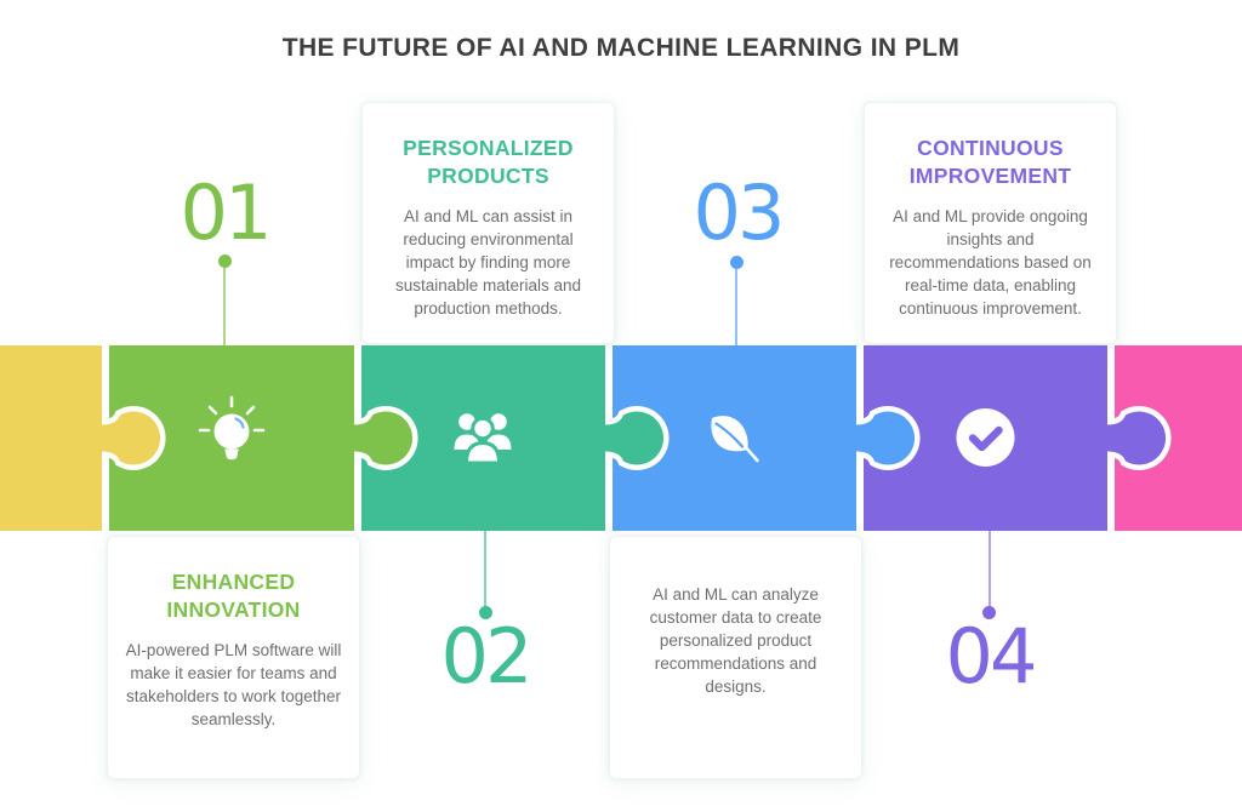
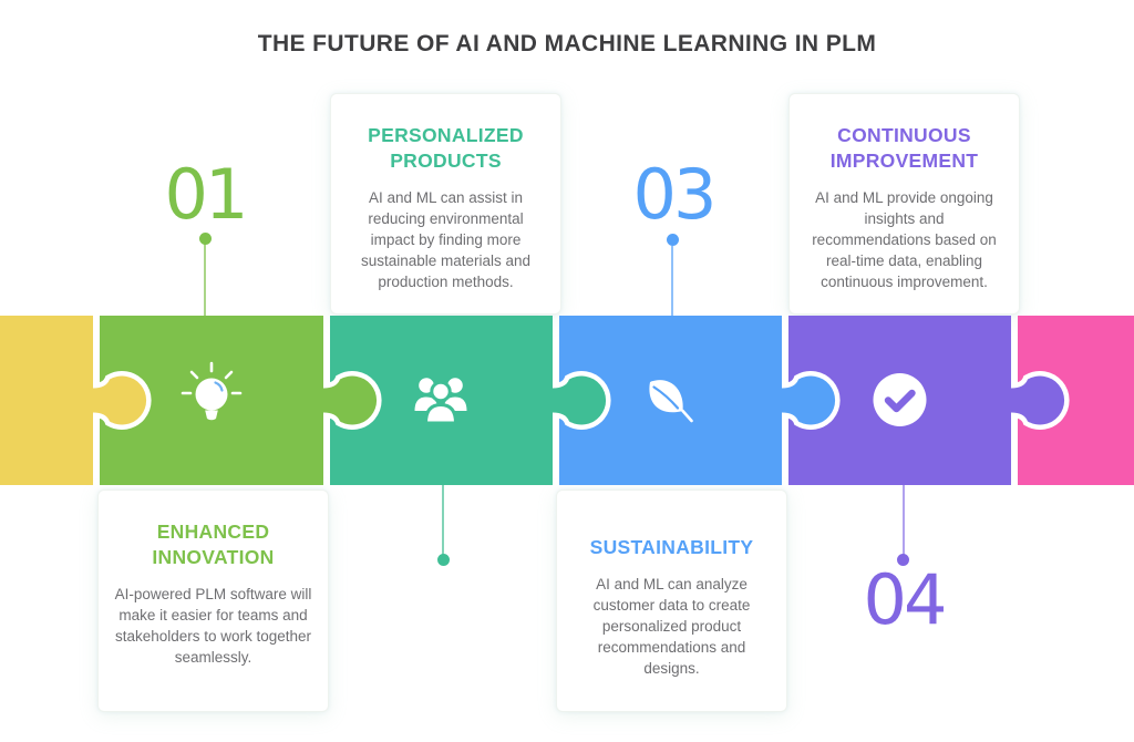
  THE FUTURE OF AI AND MACHINE LEARNING IN PLM
  PERSONALIZED PRODUCTS
  AI and ML can assist in reducing environmental impact by finding more sustainable materials and production methods.
  CONTINUOUS IMPROVEMENT
  AI and ML provide ongoing insights and recommendations based on real-time data, enabling continuous improvement.
  ENHANCED INNOVATION
  AI-powered PLM software will make it easier for teams and stakeholders to work together seamlessly.
+ SUSTAINABILITY
  AI and ML can analyze customer data to create personalized product recommendations and designs.
  01
- 02
  03
  04
